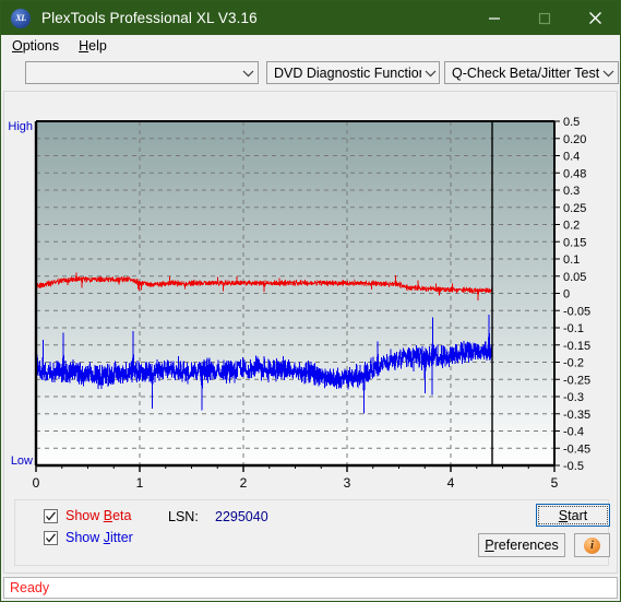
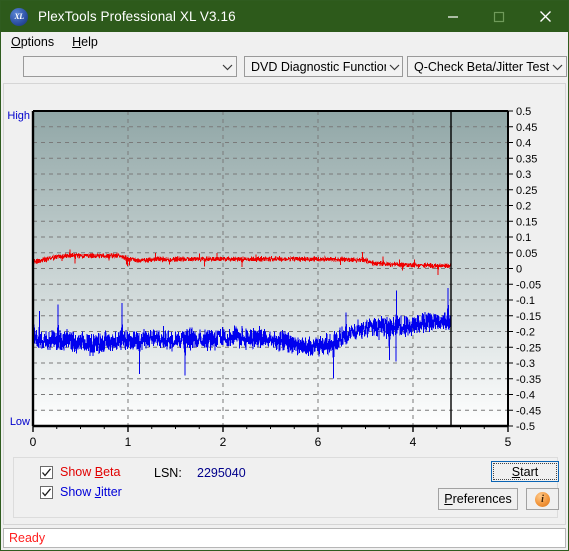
  XL
  PlexTools Professional XL V3.16
  Options
  Help
  DVD Diagnostic Functio
  Q-Check Beta/Jitter Test
  0.5
- 0.20
+ 0.45
  0.4
- 0.48
+ 0.35
  0.3
  0.25
  0.2
  0.15
  0.1
  0.05
  0
  -0.05
  -0.1
  -0.15
  -0.2
  -0.25
  -0.3
  -0.35
  -0.4
  -0.45
  -0.5
  0
  1
  2
- 3
+ 6
  4
  5
  High
  Low
  Show Beta
  Show Jitter
  LSN:
  2295040
  Start
  Preferences
  i
  Ready
